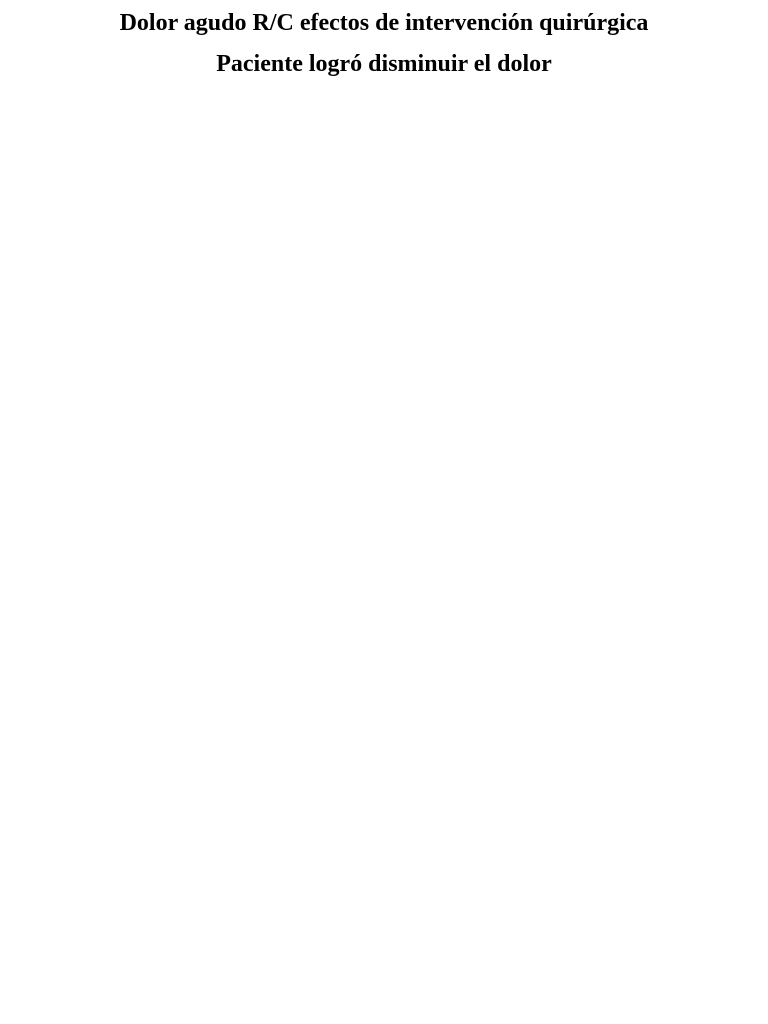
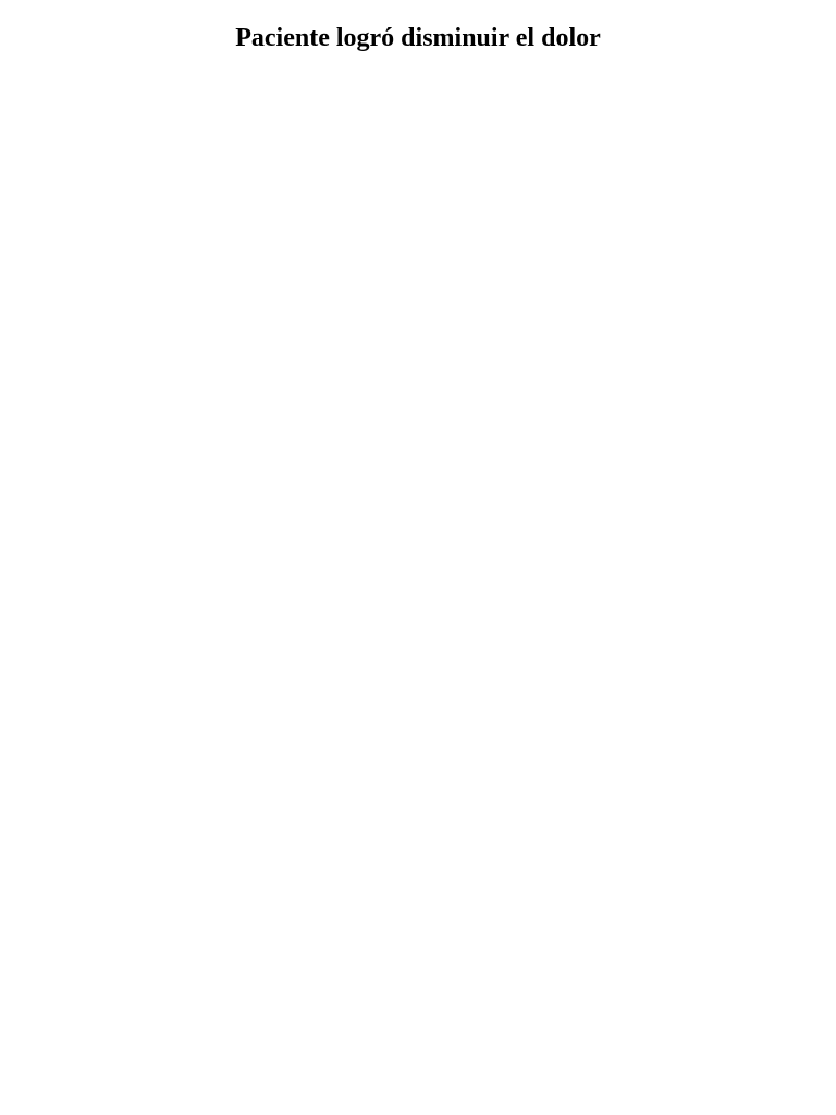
- Dolor agudo R/C efectos de intervención quirúrgica
  Paciente logró disminuir el dolor
